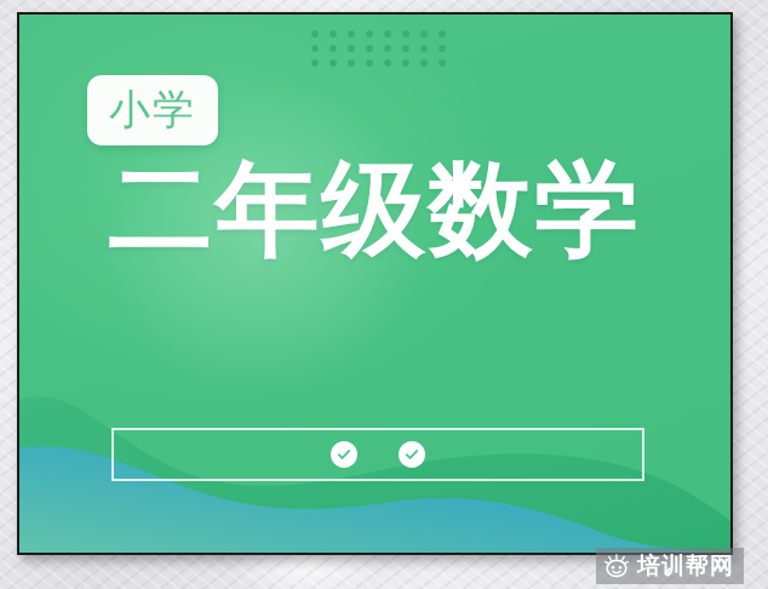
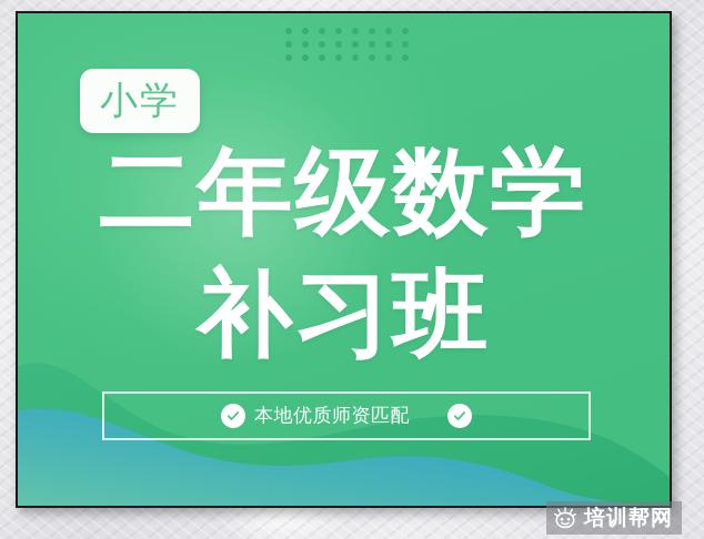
  小学
  二年级数学
+ 补习班
+ 本地优质师资匹配
  培训帮网
